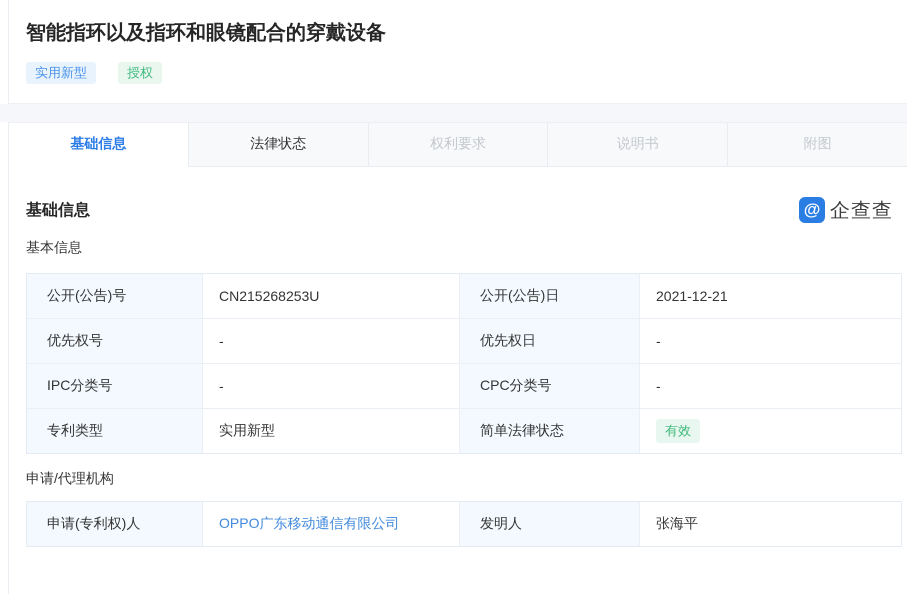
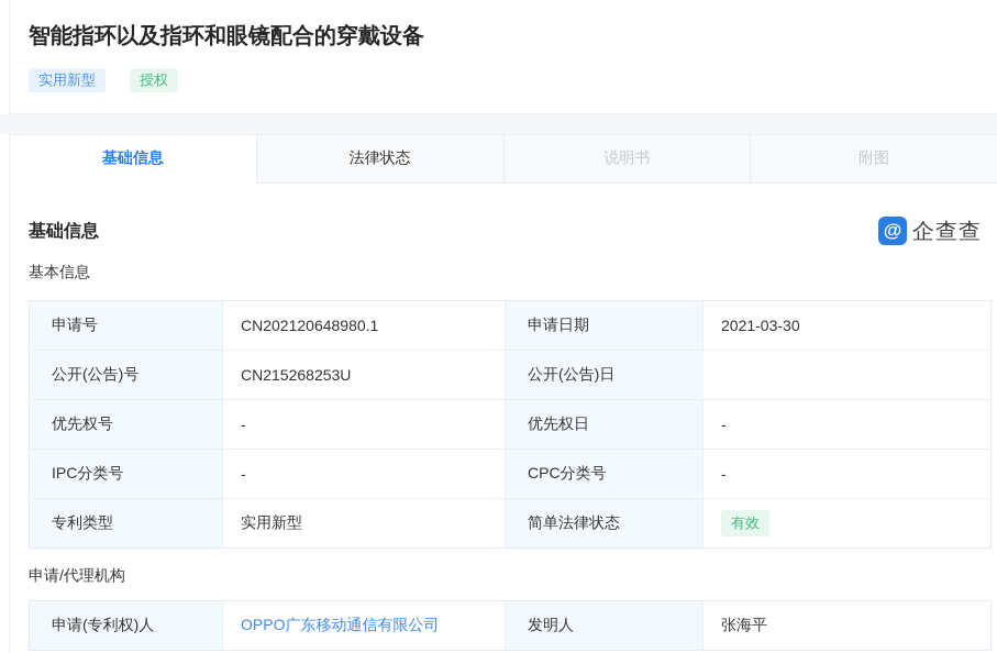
  智能指环以及指环和眼镜配合的穿戴设备
  实用新型
  授权
  基础信息
  法律状态
- 权利要求
  说明书
  附图
  基础信息
  @
  企查查
  基本信息
+ 申请号
+ CN202120648980.1
+ 申请日期
+ 2021-03-30
  公开(公告)号
  CN215268253U
  公开(公告)日
- 2021-12-21
  优先权号
  -
  优先权日
  -
  IPC分类号
  -
  CPC分类号
  -
  专利类型
  实用新型
  简单法律状态
  有效
  申请/代理机构
  申请(专利权)人
  OPPO广东移动通信有限公司
  发明人
  张海平
